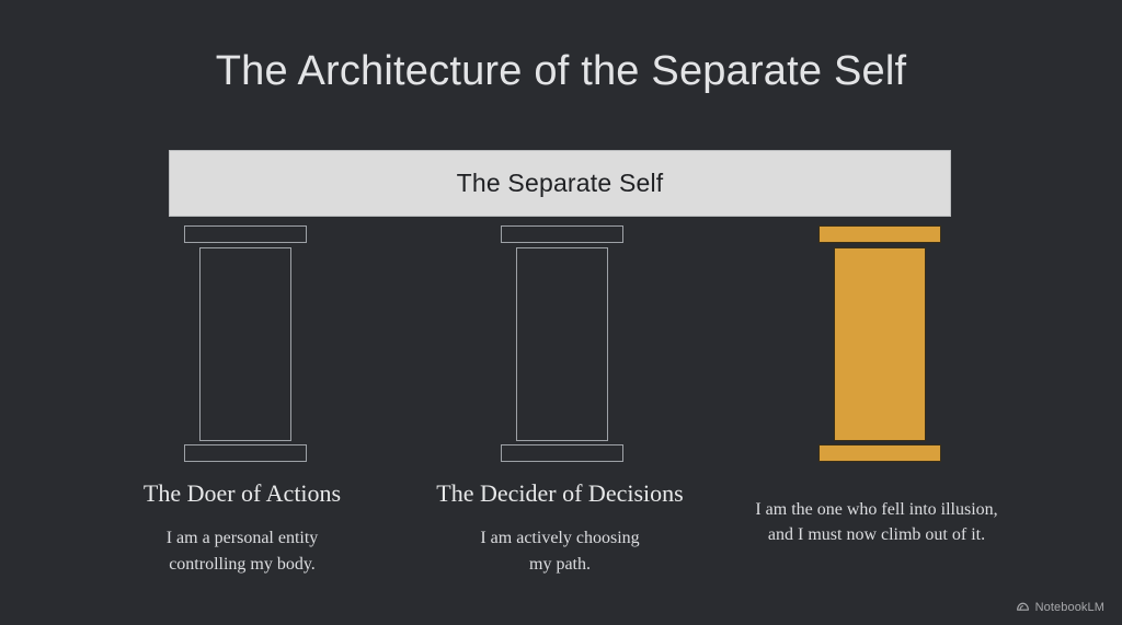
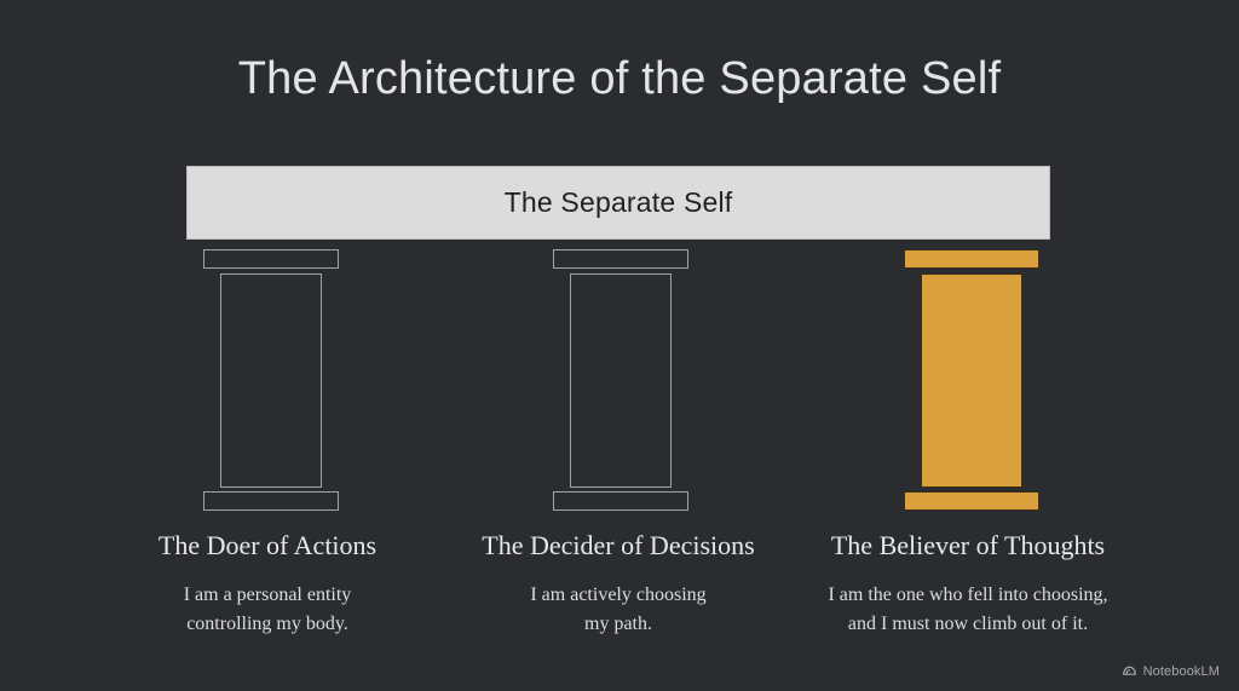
  The Architecture of the Separate Self
  The Separate Self
  The Doer of Actions
  I am a personal entity
  controlling my body.
  The Decider of Decisions
  I am actively choosing
  my path.
+ The Believer of Thoughts
- I am the one who fell into illusion,
+ I am the one who fell into choosing,
  and I must now climb out of it.
  NotebookLM
